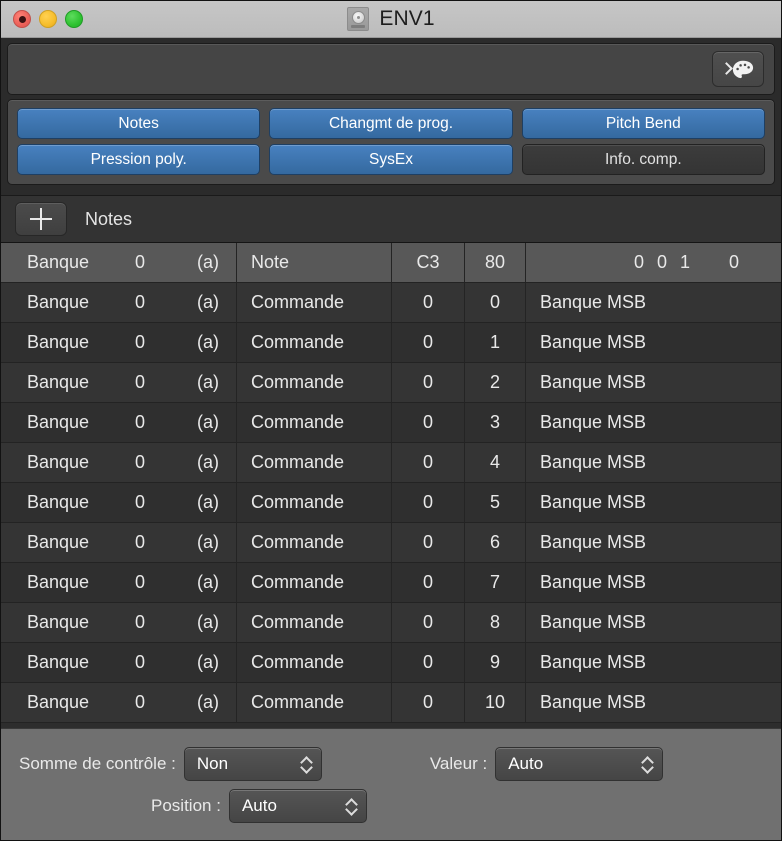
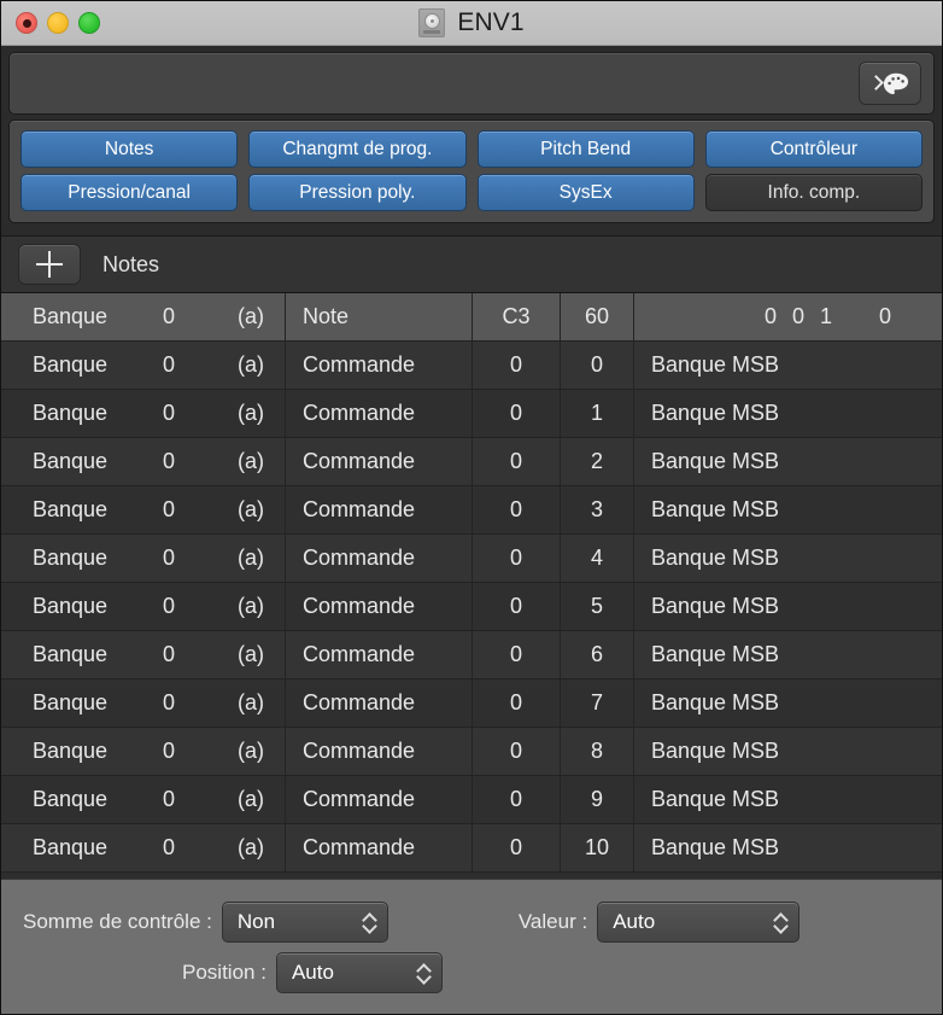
  ENV1
  Notes
  Changmt de prog.
  Pitch Bend
+ Contrôleur
+ Pression/canal
  Pression poly.
  SysEx
  Info. comp.
  Notes
  Banque
  0
  (a)
  Note
  C3
- 80
+ 60
  0 0 1
  0
  Banque
  0
  (a)
  Commande
  0
  0
  Banque MSB
  Banque
  0
  (a)
  Commande
  0
  1
  Banque MSB
  Banque
  0
  (a)
  Commande
  0
  2
  Banque MSB
  Banque
  0
  (a)
  Commande
  0
  3
  Banque MSB
  Banque
  0
  (a)
  Commande
  0
  4
  Banque MSB
  Banque
  0
  (a)
  Commande
  0
  5
  Banque MSB
  Banque
  0
  (a)
  Commande
  0
  6
  Banque MSB
  Banque
  0
  (a)
  Commande
  0
  7
  Banque MSB
  Banque
  0
  (a)
  Commande
  0
  8
  Banque MSB
  Banque
  0
  (a)
  Commande
  0
  9
  Banque MSB
  Banque
  0
  (a)
  Commande
  0
  10
  Banque MSB
  Somme de contrôle :
  Non
  Valeur :
  Auto
  Position :
  Auto
